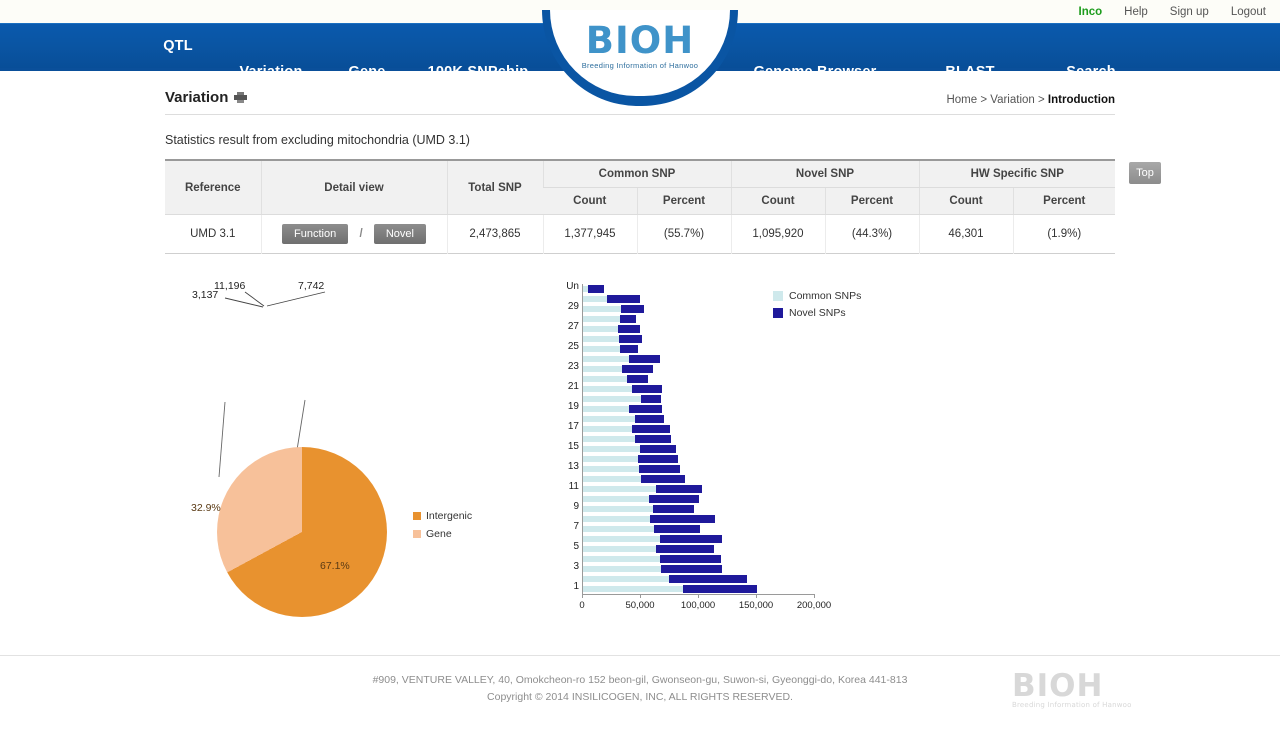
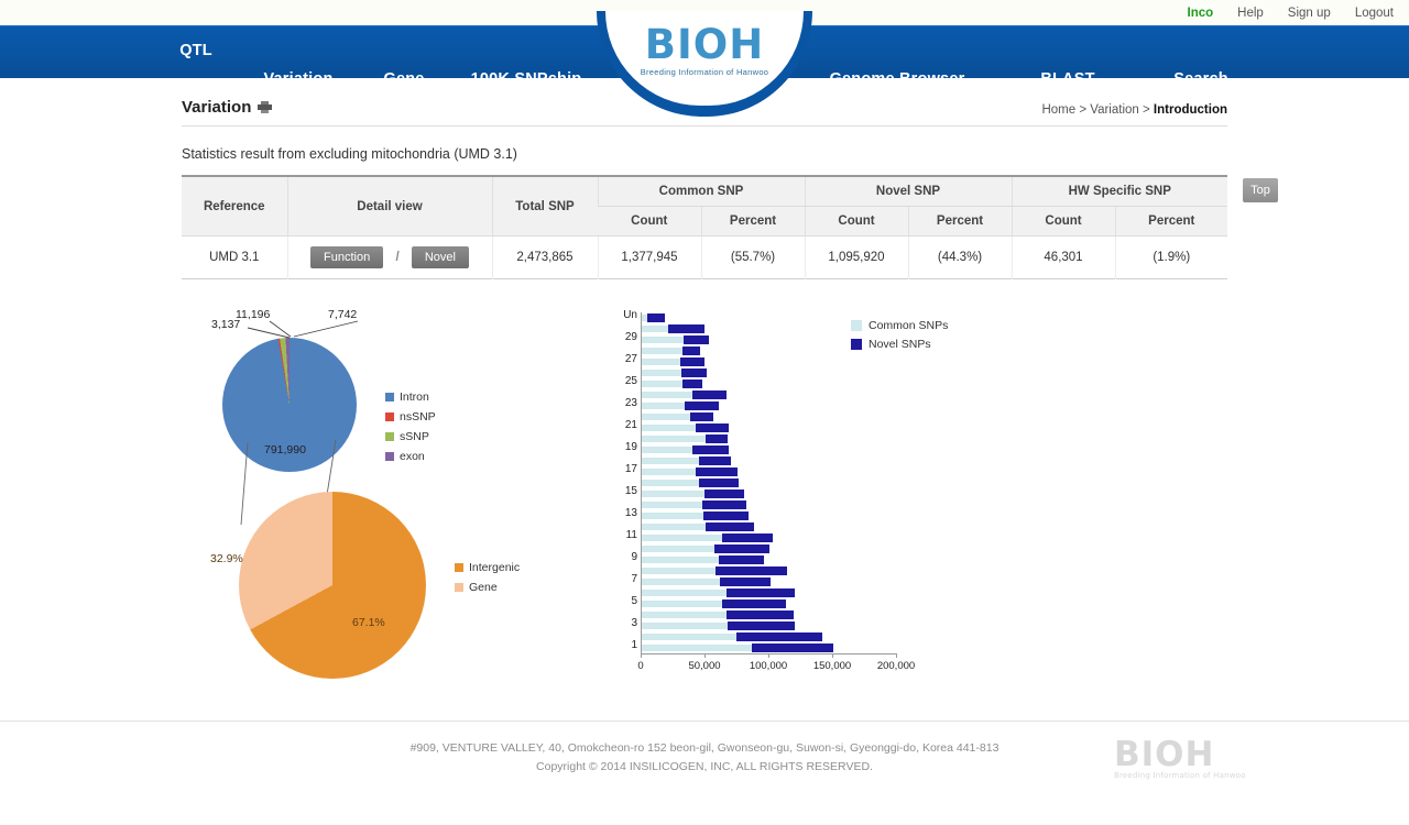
  Inco
  Help
  Sign up
  Logout
  QTL
  Variation
  Gene
  100K SNPchip
  Genome Browser
  BLAST
  Search
  BIOH
  Breeding Information of Hanwoo
  Variation
  Home > Variation > Introduction
  Statistics result from excluding mitochondria (UMD 3.1)
  Reference	Detail view	Total SNP	Common SNP	Novel SNP	HW Specific SNP
  Count	Percent	Count	Percent	Count	Percent
  UMD 3.1	Function / Novel	2,473,865	1,377,945	(55.7%)	1,095,920	(44.3%)	46,301	(1.9%)
+ 791,990
+ Intron
+ nsSNP
+ sSNP
+ exon
  3,137
  11,196
  7,742
  32.9%
  67.1%
  Intergenic
  Gene
  Un
  29
  27
  25
  23
  21
  19
  17
  15
  13
  11
  9
  7
  5
  3
  1
  0
  50,000
  100,000
  150,000
  200,000
  Common SNPs
  Novel SNPs
  Top
  #909, VENTURE VALLEY, 40, Omokcheon-ro 152 beon-gil, Gwonseon-gu, Suwon-si, Gyeonggi-do, Korea 441-813
  Copyright © 2014 INSILICOGEN, INC, ALL RIGHTS RESERVED.
  BIOH
  Breeding Information of Hanwoo
